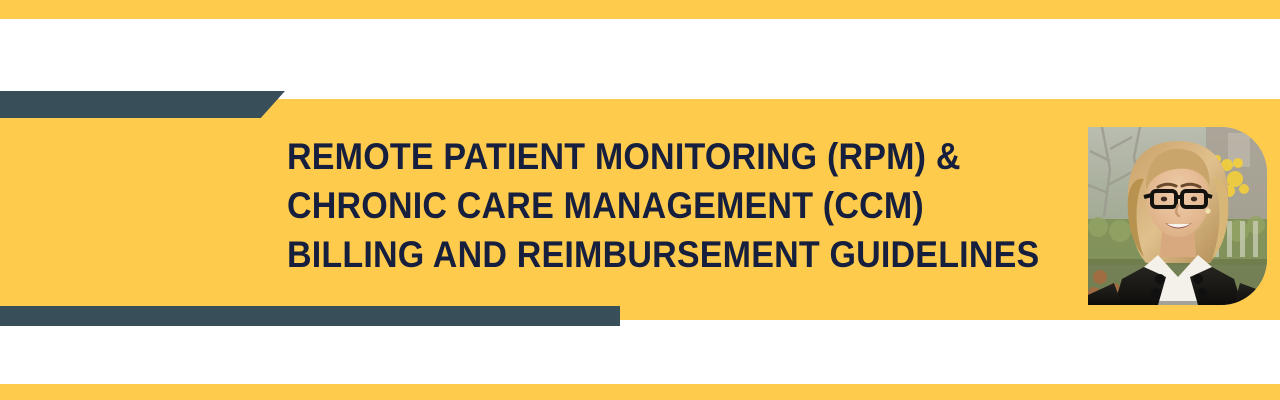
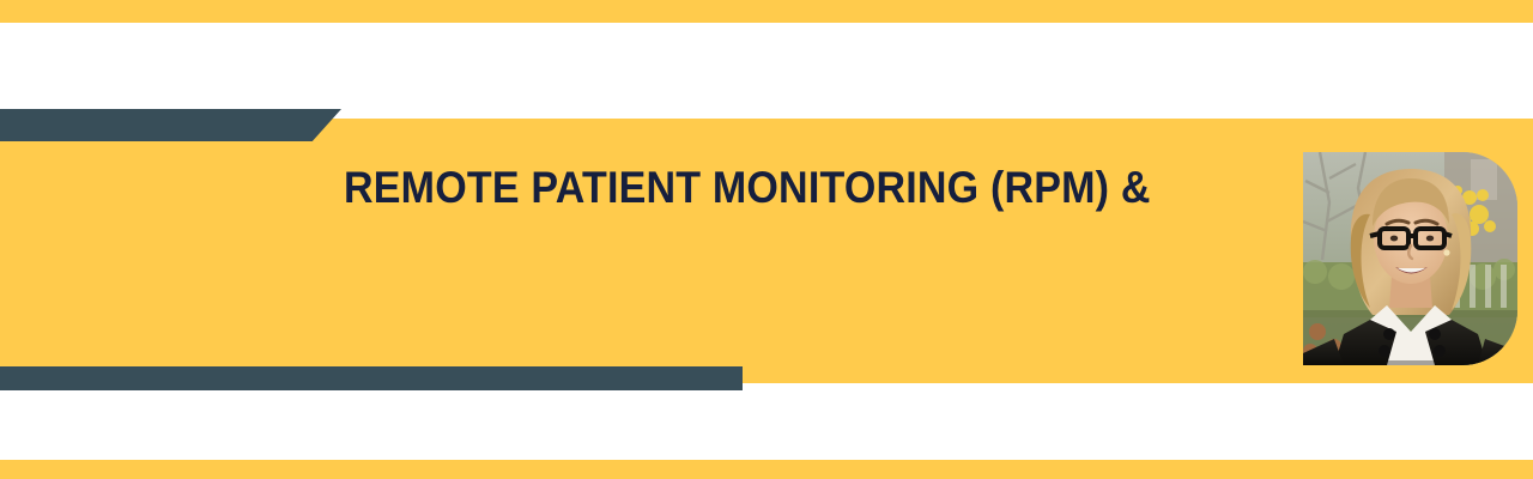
  REMOTE PATIENT MONITORING (RPM) &
- CHRONIC CARE MANAGEMENT (CCM)
- BILLING AND REIMBURSEMENT GUIDELINES
